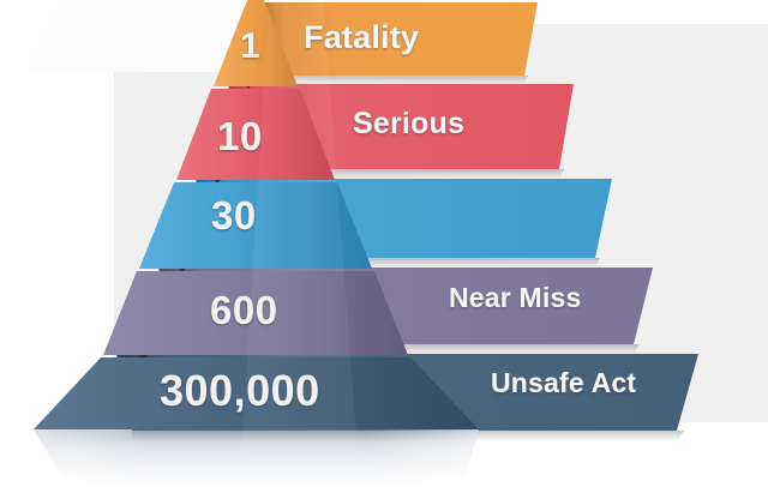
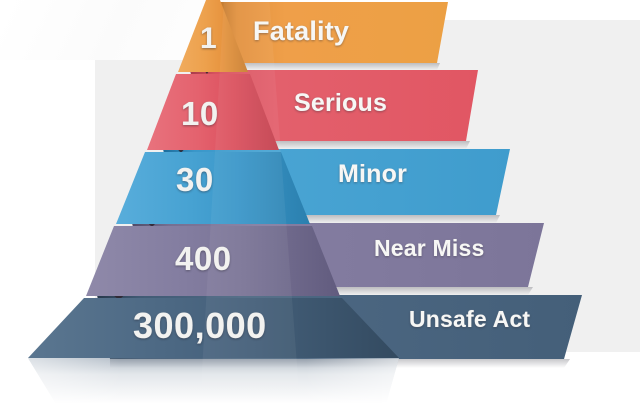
  1
  10
  30
- 600
+ 400
  300,000
  Fatality
  Serious
+ Minor
  Near Miss
  Unsafe Act
